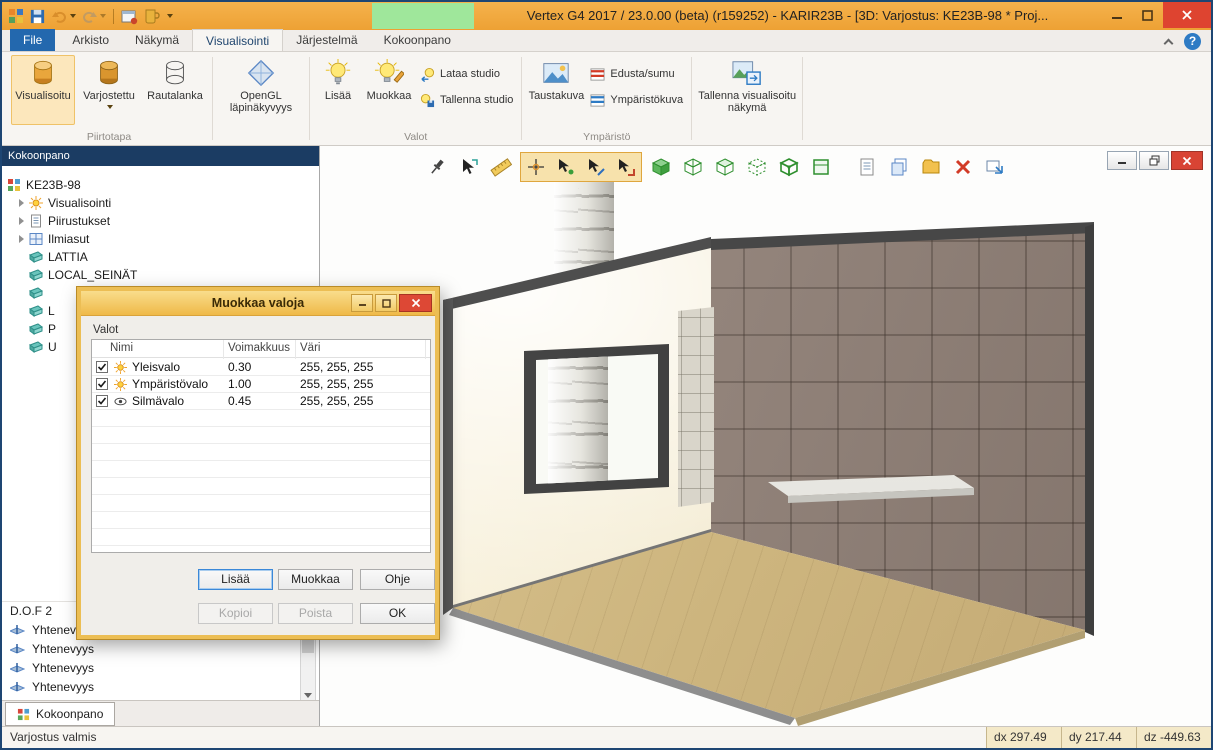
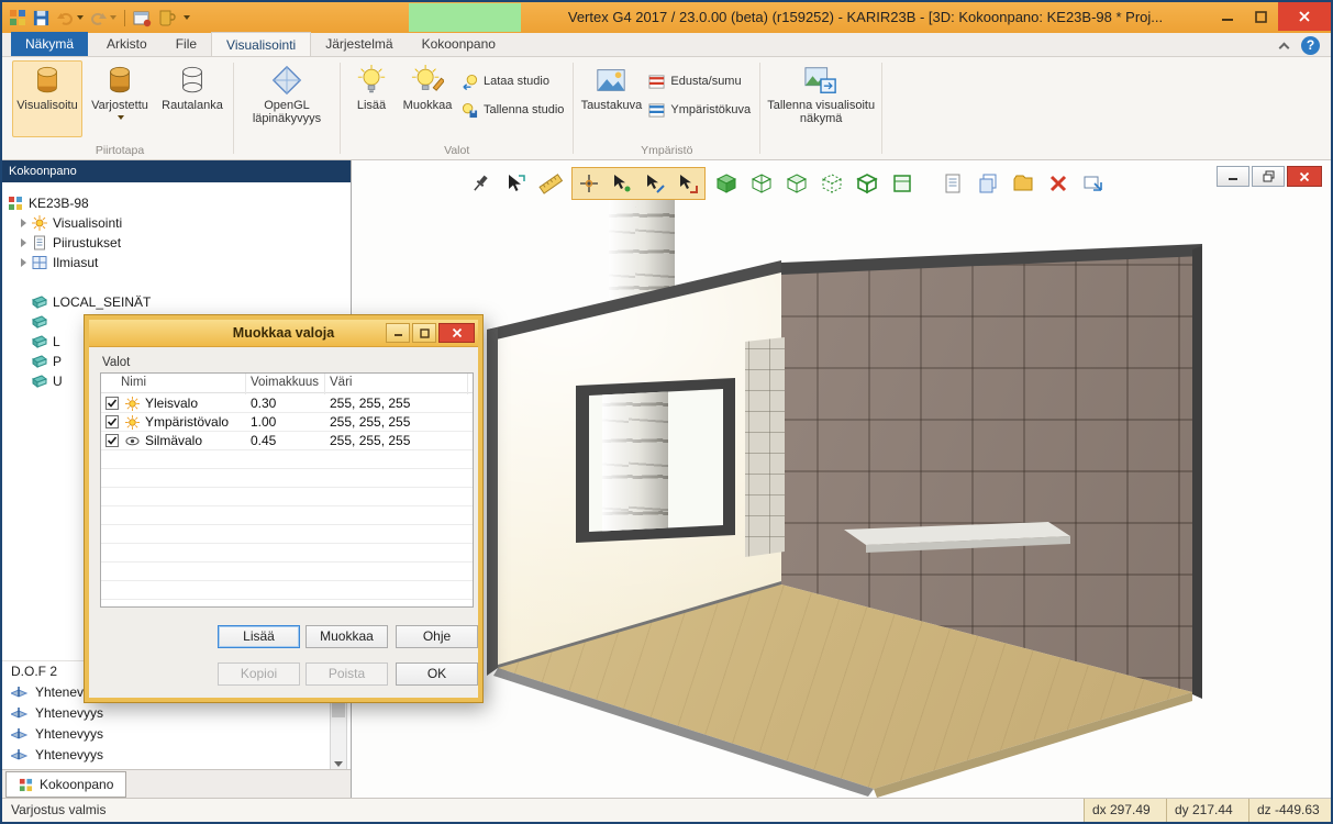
- Vertex G4 2017 / 23.0.00 (beta) (r159252) - KARIR23B - [3D: Varjostus: KE23B-98 * Proj...
+ Vertex G4 2017 / 23.0.00 (beta) (r159252) - KARIR23B - [3D: Kokoonpano: KE23B-98 * Proj...
- File
+ Näkymä
  Arkisto
- Näkymä
+ File
  Visualisointi
  Järjestelmä
  Kokoonpano
  ?
  Visualisoitu
  Varjostettu
  Rautalanka
  Piirtotapa
  OpenGL läpinäkyvyys
  Lisää
  Muokkaa
  Lataa studio
  Tallenna studio
  Valot
  Taustakuva
  Edusta/sumu
  Ympäristökuva
  Ympäristö
  Tallenna visualisoitu näkymä
  Kokoonpano
  KE23B-98
  Visualisointi
  Piirustukset
  Ilmiasut
- LATTIA
  LOCAL_SEINÄT
  L
  P
  U
  D.O.F 2
  Yhtenev
  Yhtenevyys
  Yhtenevyys
  Yhtenevyys
  Kokoonpano
  Varjostus valmis
  dx 297.49
  dy 217.44
  dz -449.63
  Muokkaa valoja
  Valot
  Nimi
  Voimakkuus
  Väri
  Yleisvalo
  0.30
  255, 255, 255
  Ympäristövalo
  1.00
  255, 255, 255
  Silmävalo
  0.45
  255, 255, 255
  Lisää
  Muokkaa
  Ohje
  Kopioi
  Poista
  OK
